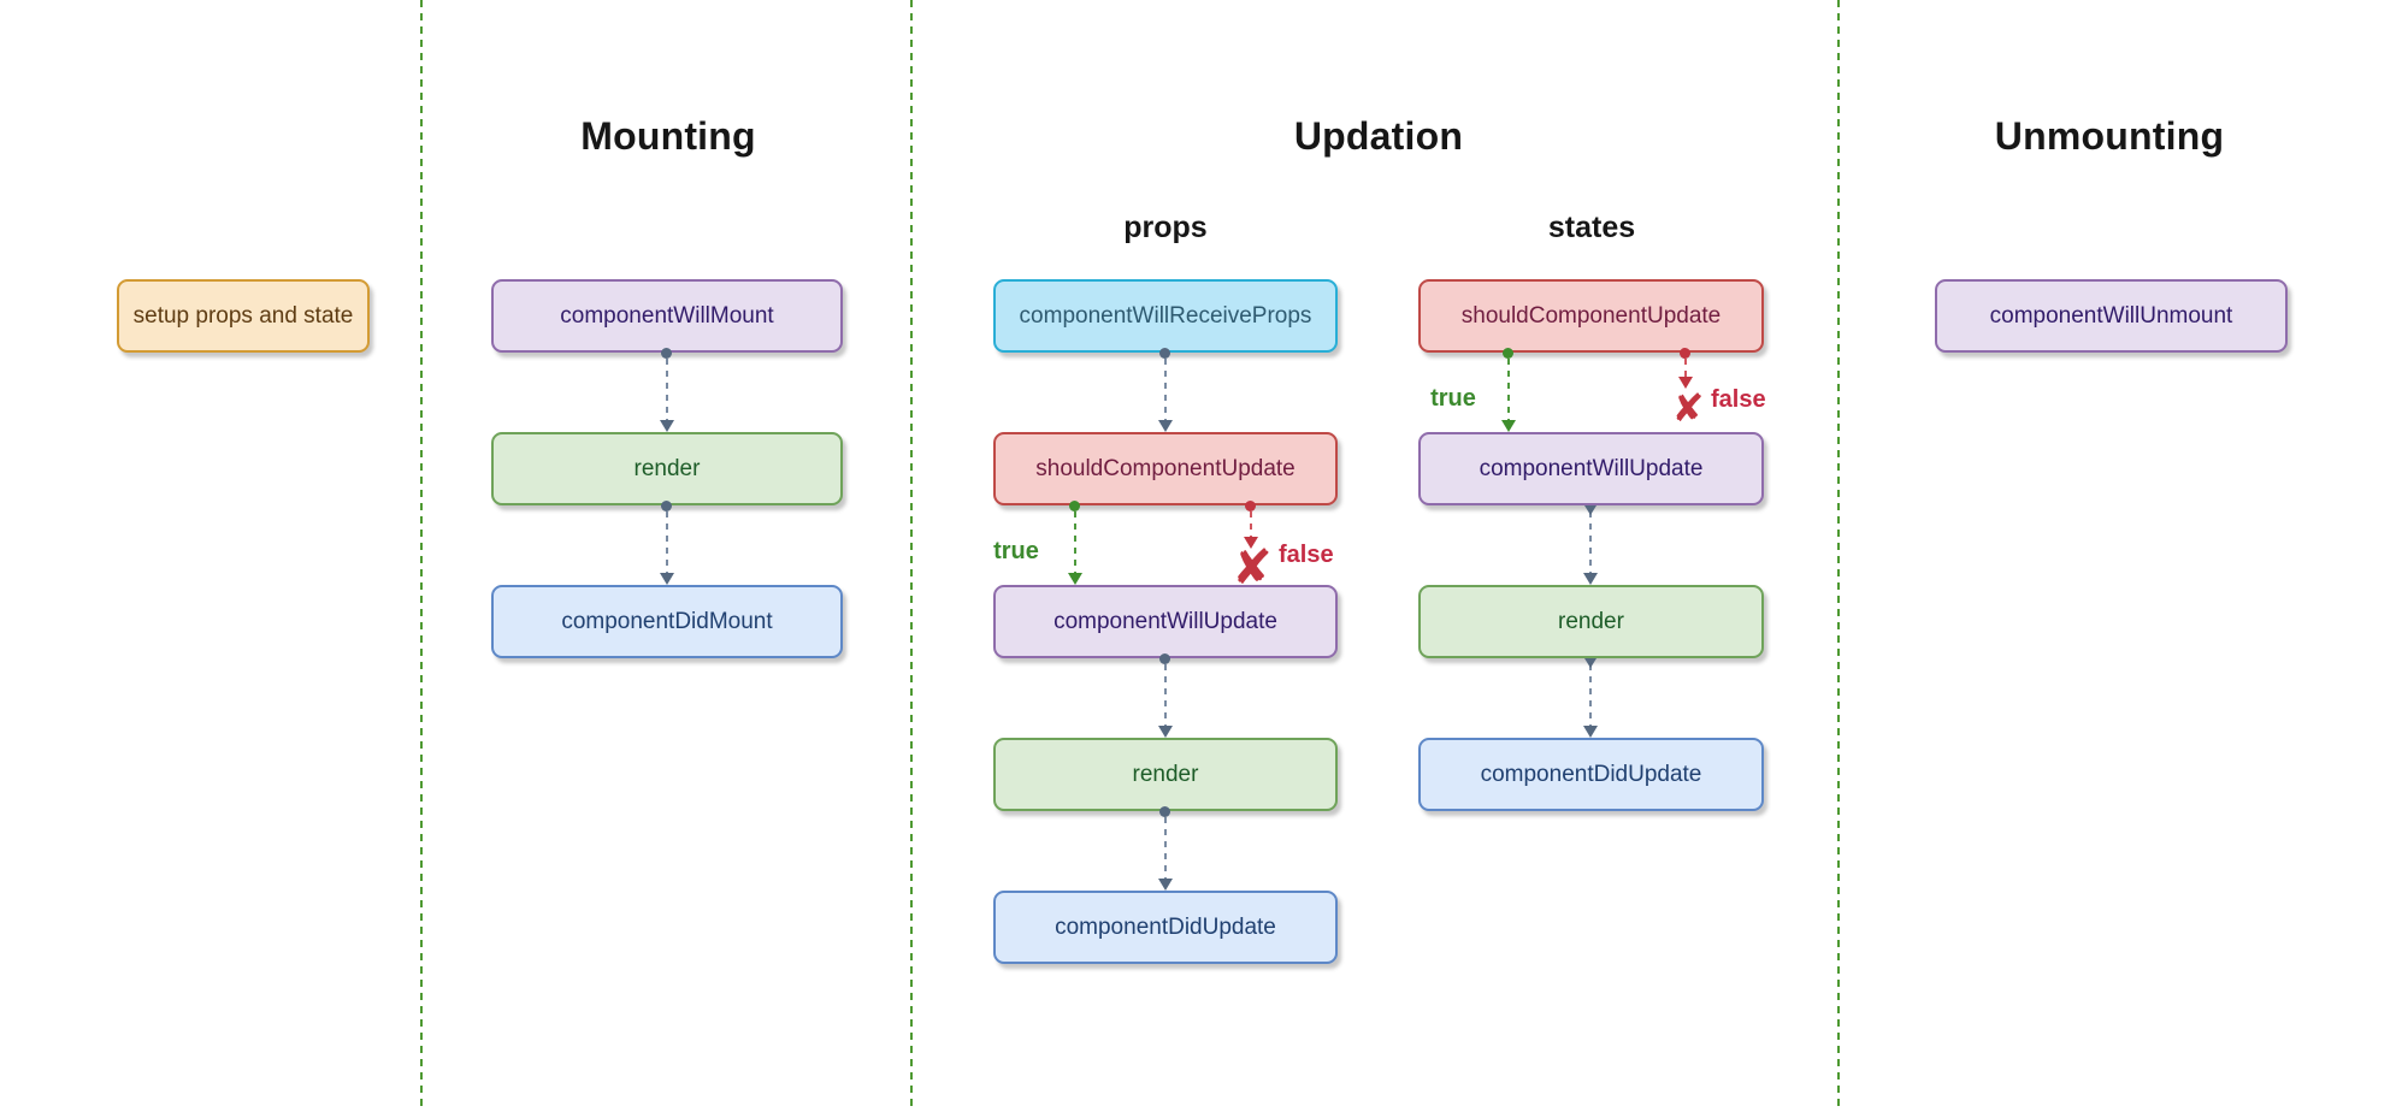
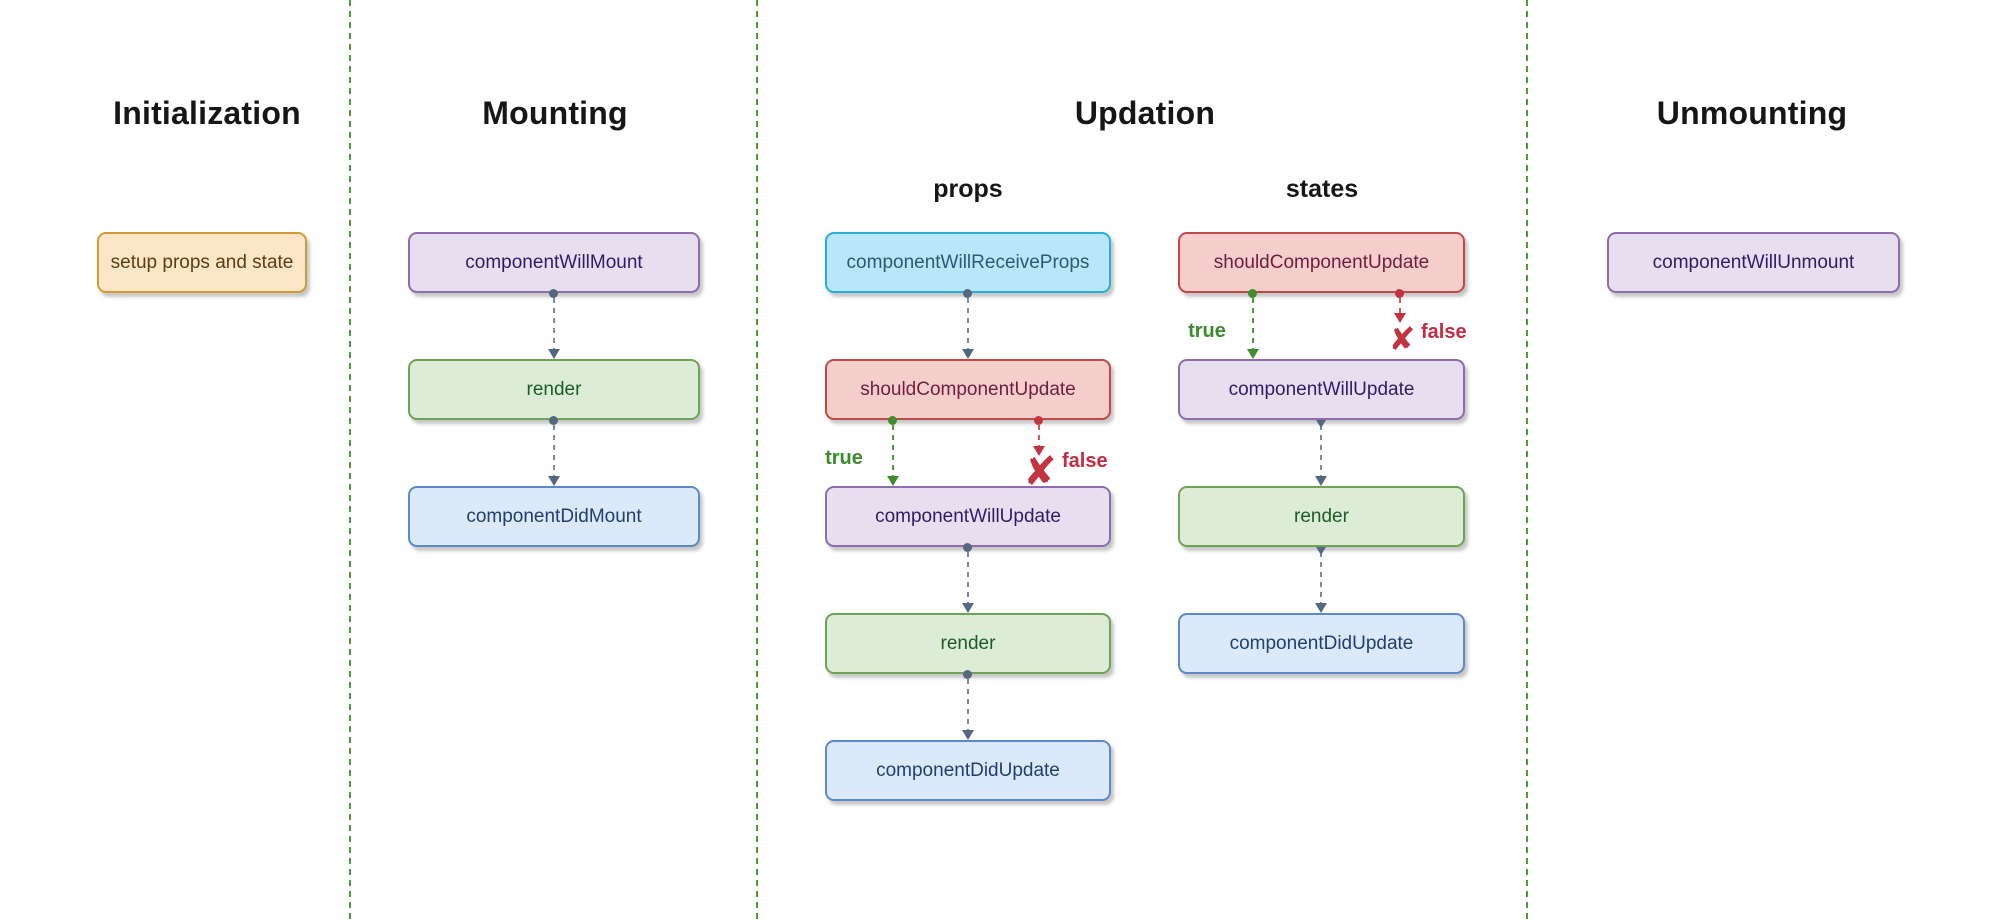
+ Initialization
  Mounting
  Updation
  Unmounting
  props
  states
  setup props and state
  componentWillMount
  render
  componentDidMount
  componentWillReceiveProps
  shouldComponentUpdate
  componentWillUpdate
  render
  componentDidUpdate
  true
  ✘
  false
  shouldComponentUpdate
  componentWillUpdate
  render
  componentDidUpdate
  true
  ✘
  false
  componentWillUnmount
